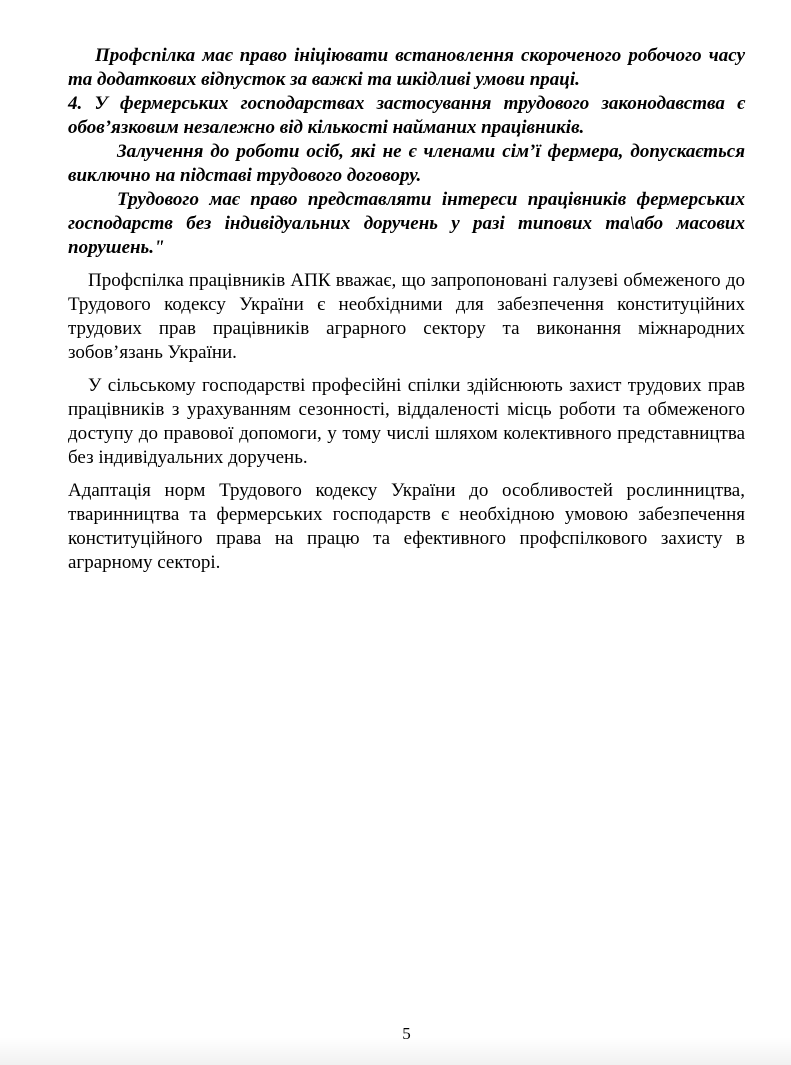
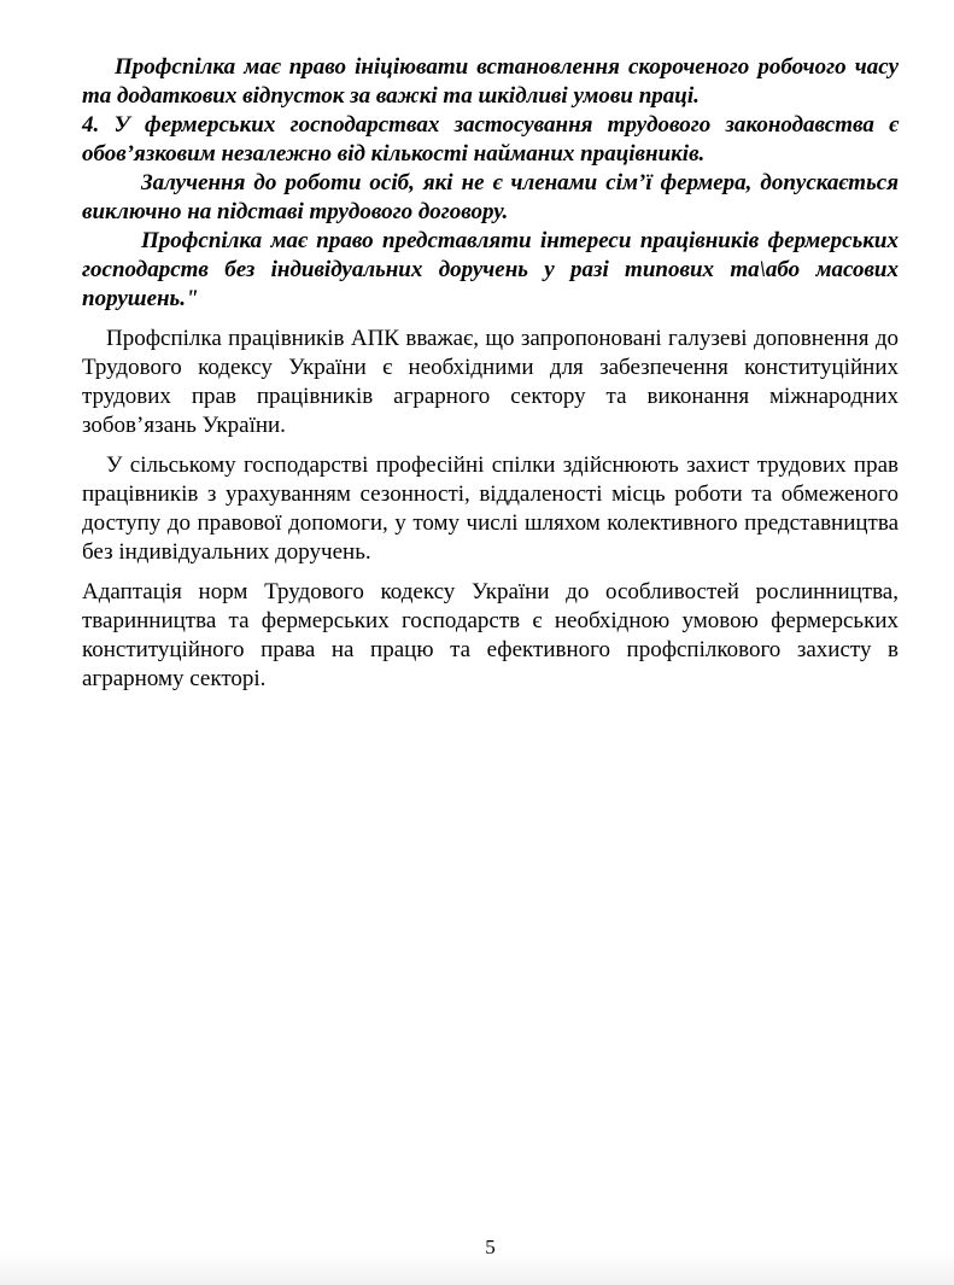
  Профспілка має право ініціювати встановлення скороченого робочого часу та додаткових відпусток за важкі та шкідливі умови праці.
  4. У фермерських господарствах застосування трудового законодавства є обов’язковим незалежно від кількості найманих працівників.
  Залучення до роботи осіб, які не є членами сім’ї фермера, допускається виключно на підставі трудового договору.
- Трудового має право представляти інтереси працівників фермерських господарств без індивідуальних доручень у разі типових та\або масових порушень."
+ Профспілка має право представляти інтереси працівників фермерських господарств без індивідуальних доручень у разі типових та\або масових порушень."
- Профспілка працівників АПК вважає, що запропоновані галузеві обмеженого до Трудового кодексу України є необхідними для забезпечення конституційних трудових прав працівників аграрного сектору та виконання міжнародних зобов’язань України.
+ Профспілка працівників АПК вважає, що запропоновані галузеві доповнення до Трудового кодексу України є необхідними для забезпечення конституційних трудових прав працівників аграрного сектору та виконання міжнародних зобов’язань України.
  У сільському господарстві професійні спілки здійснюють захист трудових прав працівників з урахуванням сезонності, віддаленості місць роботи та обмеженого доступу до правової допомоги, у тому числі шляхом колективного представництва без індивідуальних доручень.
- Адаптація норм Трудового кодексу України до особливостей рослинництва, тваринництва та фермерських господарств є необхідною умовою забезпечення конституційного права на працю та ефективного профспілкового захисту в аграрному секторі.
+ Адаптація норм Трудового кодексу України до особливостей рослинництва, тваринництва та фермерських господарств є необхідною умовою фермерських конституційного права на працю та ефективного профспілкового захисту в аграрному секторі.
  5
